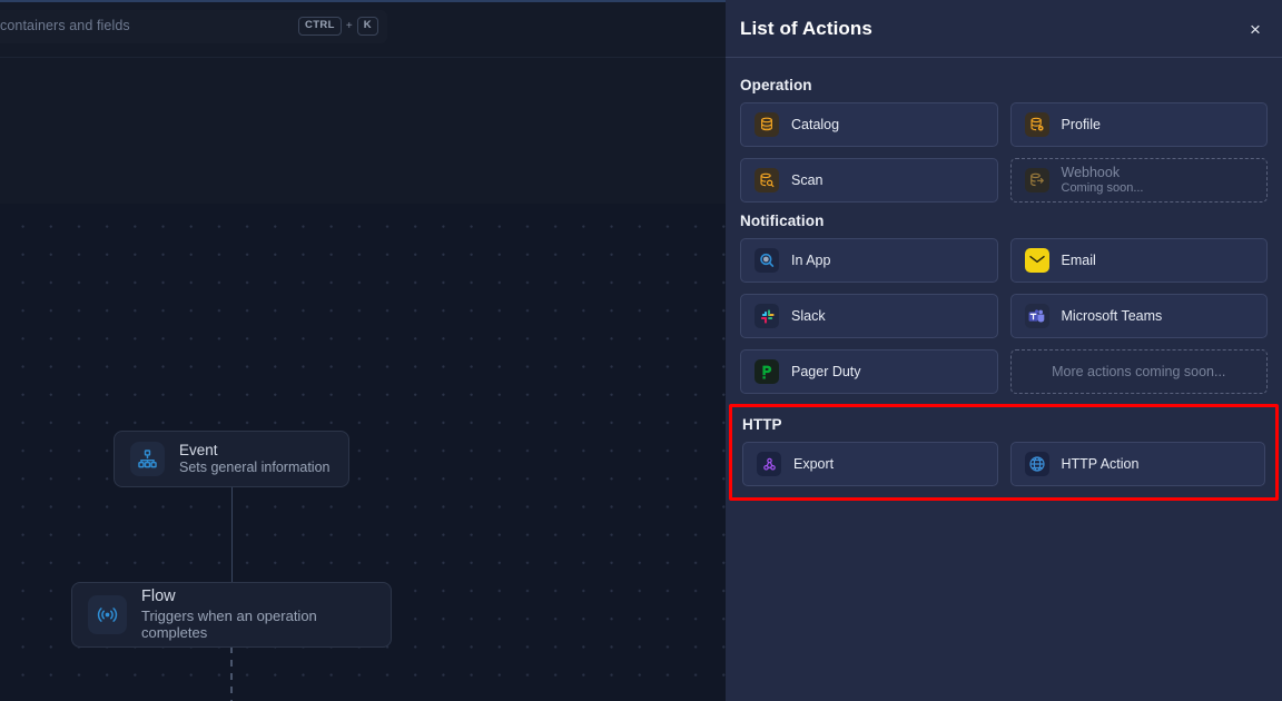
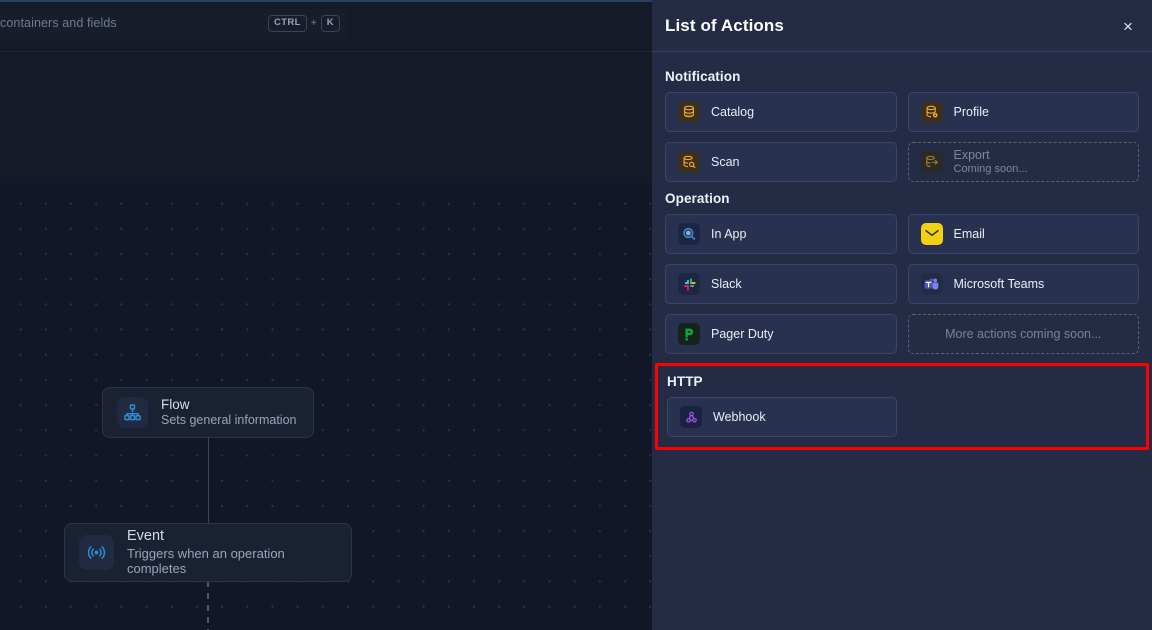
  containers and fields
  CTRL
  +
  K
- Event
+ Flow
  Sets general information
- Flow
+ Event
  Triggers when an operation completes
  List of Actions
  ×
- Operation
+ Notification
  Catalog
  Profile
  Scan
- Webhook
+ Export
  Coming soon...
- Notification
+ Operation
  In App
  Email
  Slack
  Microsoft Teams
  Pager Duty
  More actions coming soon...
  HTTP
- Export
+ Webhook
- HTTP Action
